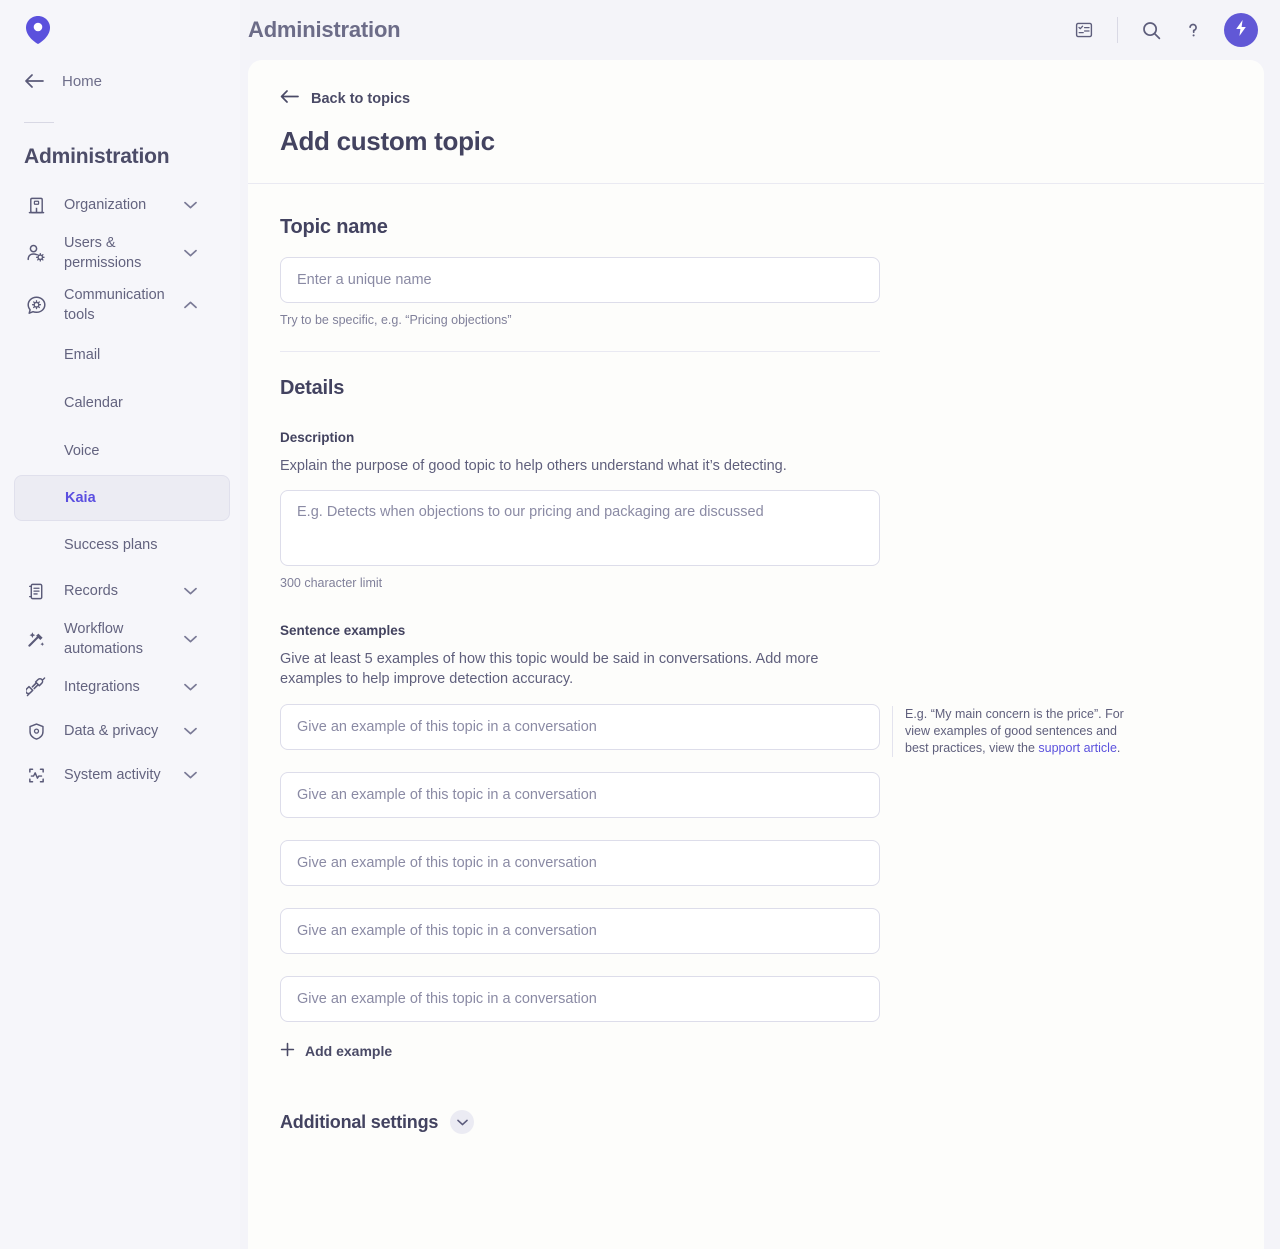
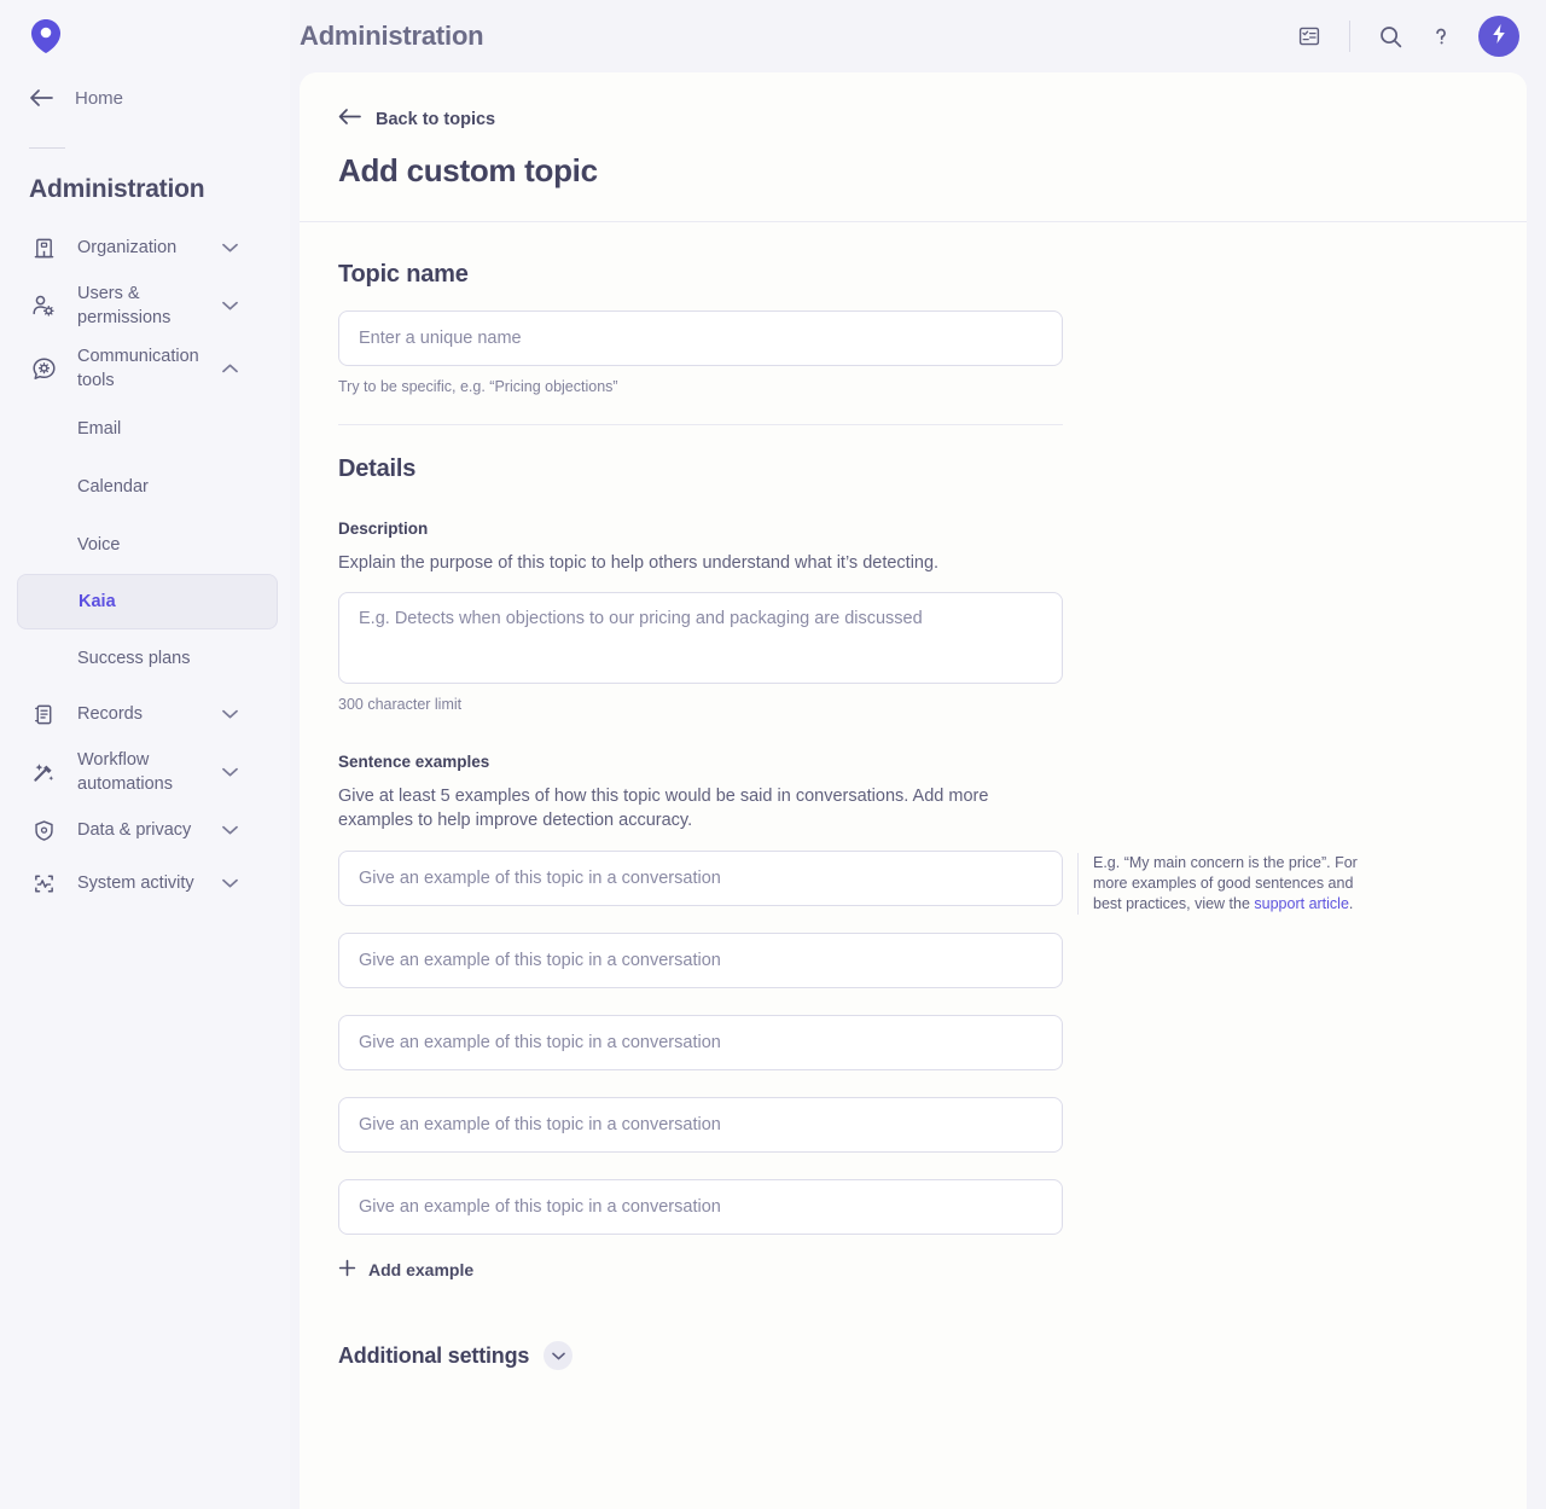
  Home
  Administration
  Organization
  Users & permissions
  Communication tools
  Email
  Calendar
  Voice
  Kaia
  Success plans
  Records
  Workflow automations
- Integrations
  Data & privacy
  System activity
  Administration
  Back to topics
  Add custom topic
  Topic name
  Enter a unique name
  Try to be specific, e.g. “Pricing objections”
  Details
  Description
- Explain the purpose of good topic to help others understand what it’s detecting.
+ Explain the purpose of this topic to help others understand what it’s detecting.
  E.g. Detects when objections to our pricing and packaging are discussed
  300 character limit
  Sentence examples
  Give at least 5 examples of how this topic would be said in conversations. Add more examples to help improve detection accuracy.
  Give an example of this topic in a conversation
  Give an example of this topic in a conversation
  Give an example of this topic in a conversation
  Give an example of this topic in a conversation
  Give an example of this topic in a conversation
  Add example
- E.g. “My main concern is the price”. For view examples of good sentences and best practices, view the support article.
+ E.g. “My main concern is the price”. For more examples of good sentences and best practices, view the support article.
  Additional settings
